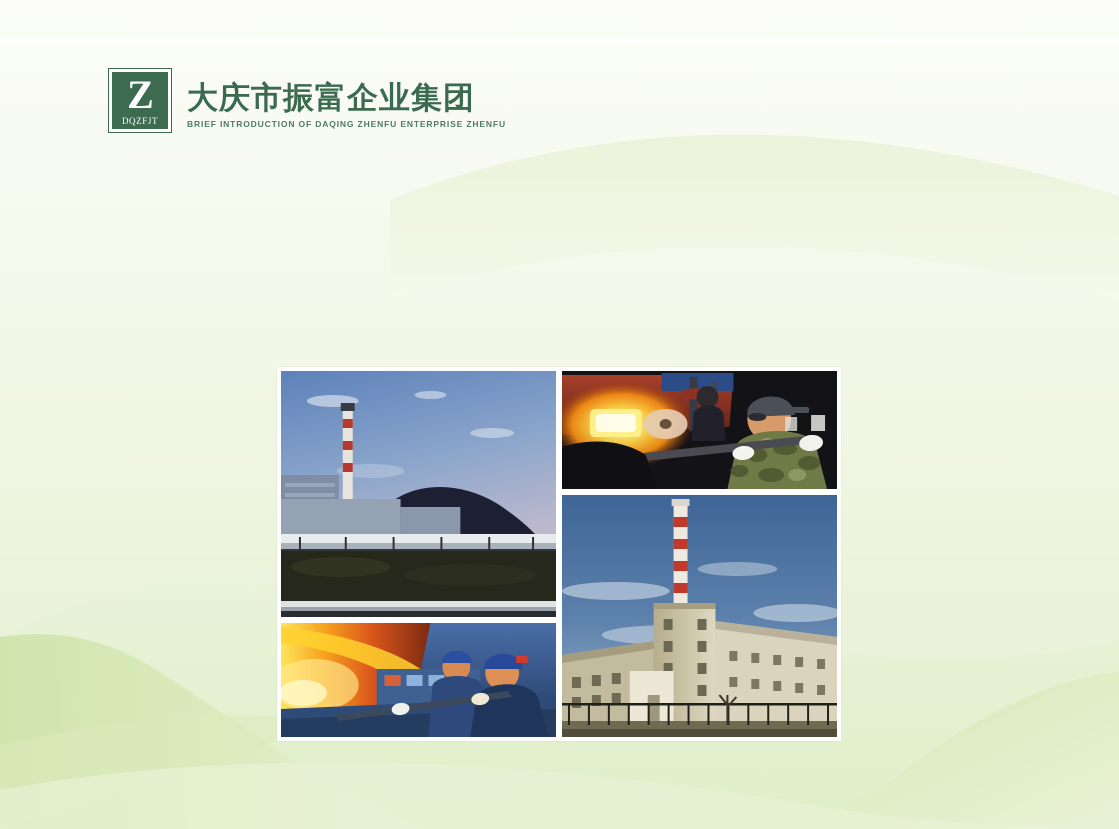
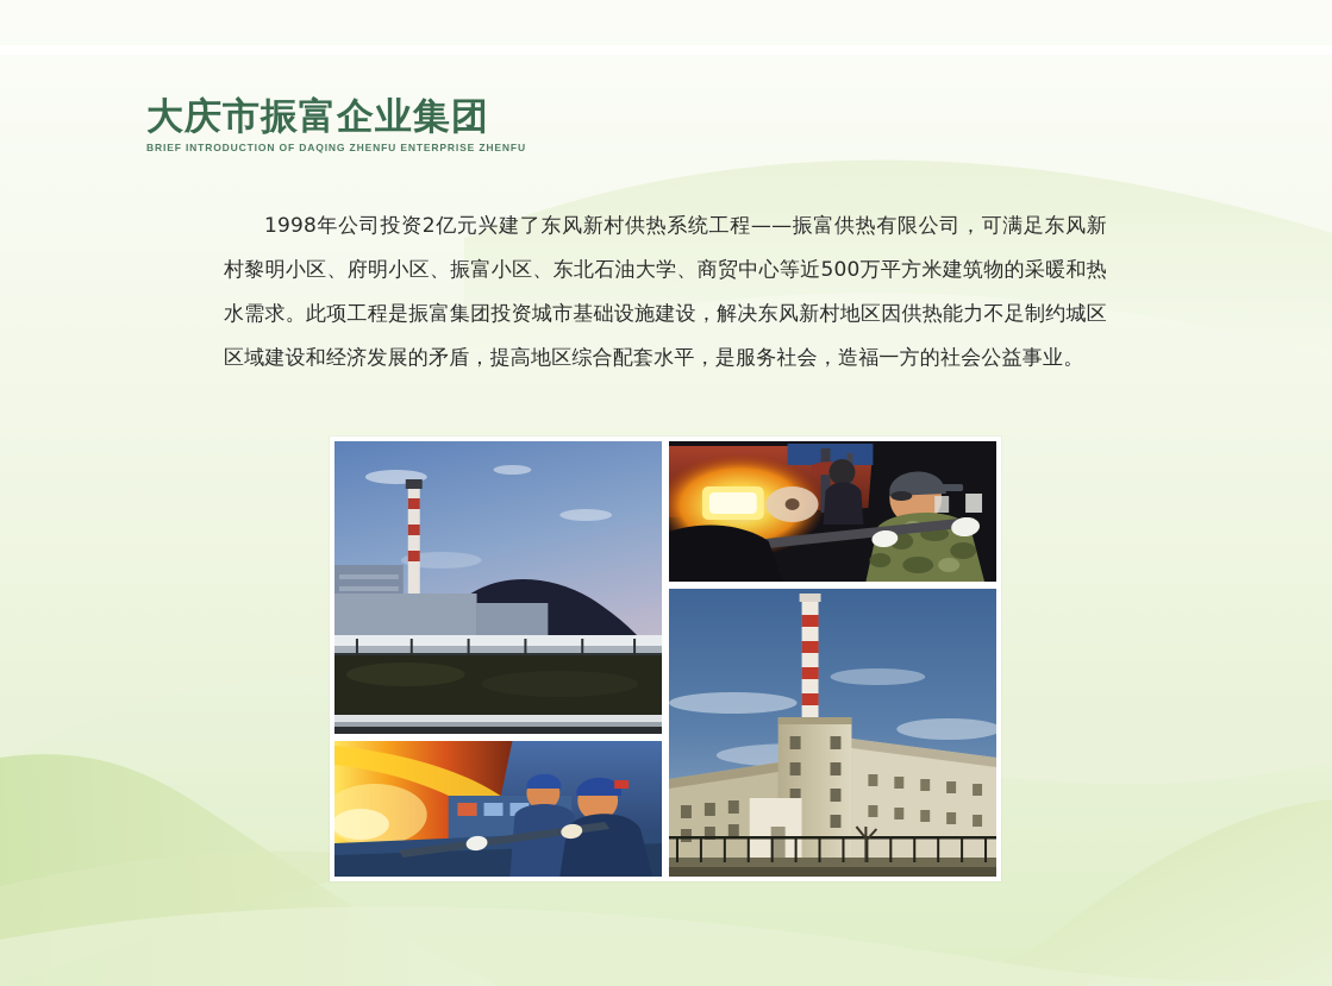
- Z
- DQZFJT
  大庆市振富企业集团
  BRIEF INTRODUCTION OF DAQING ZHENFU ENTERPRISE ZHENFU
+ 1998年公司投资2亿元兴建了东风新村供热系统工程——振富供热有限公司，可满足东风新村黎明小区、府明小区、振富小区、东北石油大学、商贸中心等近500万平方米建筑物的采暖和热水需求。此项工程是振富集团投资城市基础设施建设，解决东风新村地区因供热能力不足制约城区区域建设和经济发展的矛盾，提高地区综合配套水平，是服务社会，造福一方的社会公益事业。
